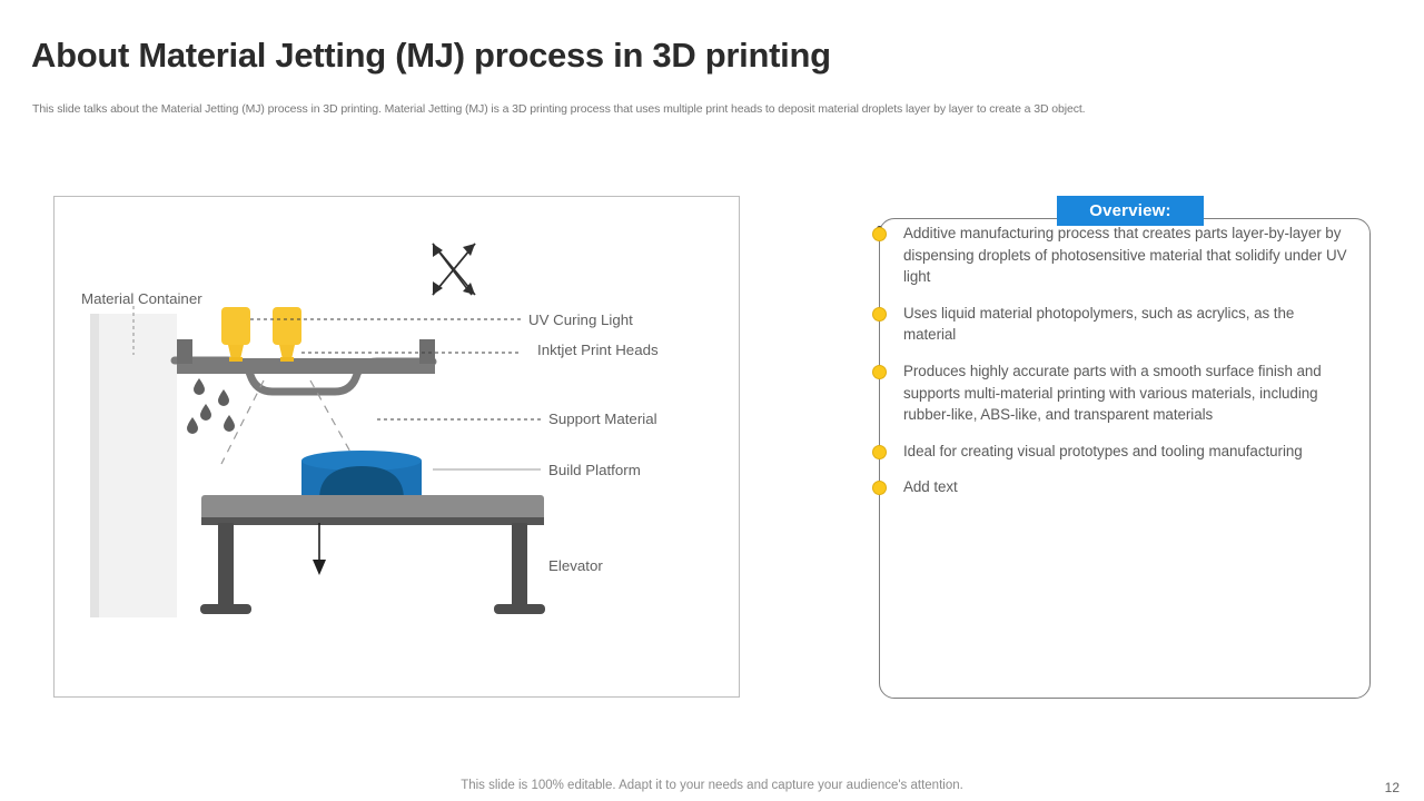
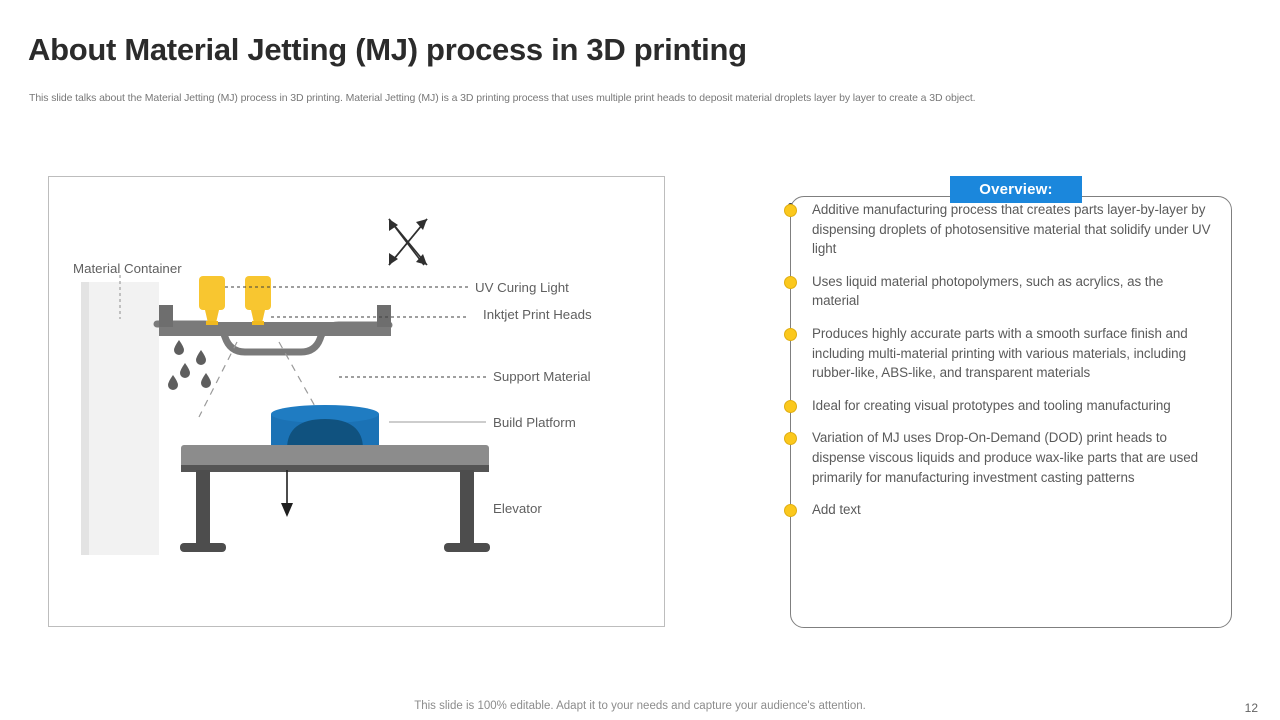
  About Material Jetting (MJ) process in 3D printing
  This slide talks about the Material Jetting (MJ) process in 3D printing. Material Jetting (MJ) is a 3D printing process that uses multiple print heads to deposit material droplets layer by layer to create a 3D object.
  Material Container
  UV Curing Light
  Inktjet Print Heads
  Support Material
  Build Platform
  Elevator
  Overview:
  Additive manufacturing process that creates parts layer-by-layer by dispensing droplets of photosensitive material that solidify under UV light
  Uses liquid material photopolymers, such as acrylics, as the material
- Produces highly accurate parts with a smooth surface finish and supports multi-material printing with various materials, including rubber-like, ABS-like, and transparent materials
+ Produces highly accurate parts with a smooth surface finish and including multi-material printing with various materials, including rubber-like, ABS-like, and transparent materials
  Ideal for creating visual prototypes and tooling manufacturing
+ Variation of MJ uses Drop-On-Demand (DOD) print heads to dispense viscous liquids and produce wax-like parts that are used primarily for manufacturing investment casting patterns
  Add text
  This slide is 100% editable. Adapt it to your needs and capture your audience's attention.
  12
